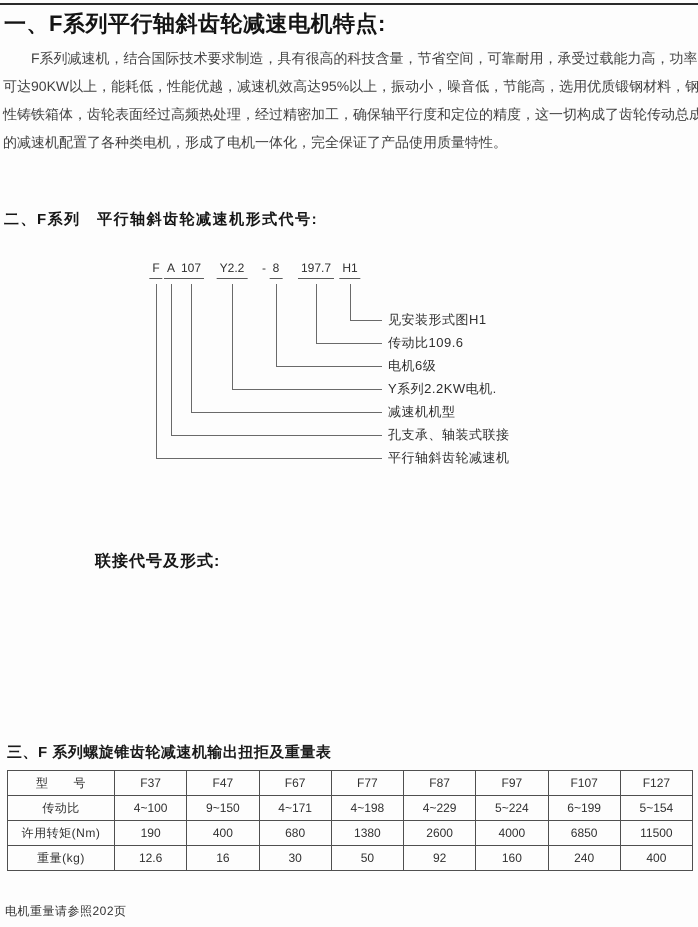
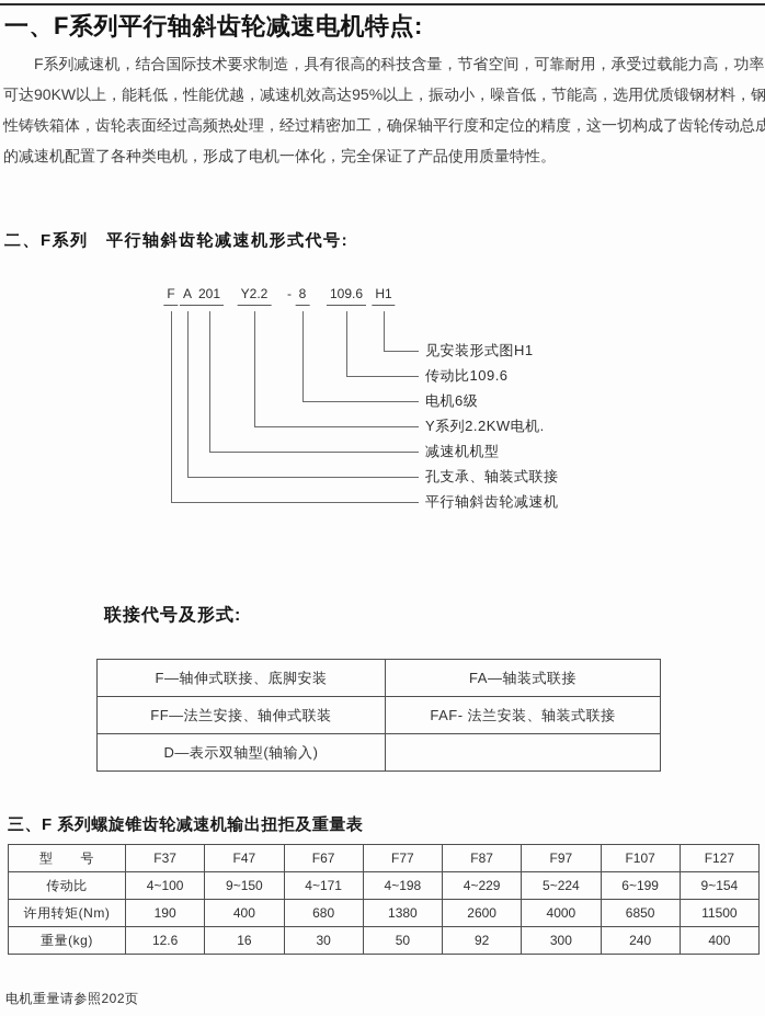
  一、F系列平行轴斜齿轮减速电机特点:
  F系列减速机，结合国际技术要求制造，具有很高的科技含量，节省空间，可靠耐用，承受过载能力高，功率
  可达90KW以上，能耗低，性能优越，减速机效高达95%以上，振动小，噪音低，节能高，选用优质锻钢材料，钢
  性铸铁箱体，齿轮表面经过高频热处理，经过精密加工，确保轴平行度和定位的精度，这一切构成了齿轮传动总
  的减速机配置了各种类电机，形成了电机一体化，完全保证了产品使用质量特性。
  二、F系列 平行轴斜齿轮减速机形式代号:
  F
  A
- 107
+ 201
  Y2.2
  -
  8
- 197.7
+ 109.6
  H1
  见安装形式图H1
  传动比109.6
  电机6级
  Y系列2.2KW电机.
  减速机机型
  孔支承、轴装式联接
  平行轴斜齿轮减速机
  联接代号及形式:
+ F—轴伸式联接、底脚安装	FA—轴装式联接
+ FF—法兰安接、轴伸式联装	FAF- 法兰安装、轴装式联接
+ D—表示双轴型(轴输入)
  三、F 系列螺旋锥齿轮减速机输出扭拒及重量表
  型 号	F37	F47	F67	F77	F87	F97	F107	F127
- 传动比	4~100	9~150	4~171	4~198	4~229	5~224	6~199	5~154
+ 传动比	4~100	9~150	4~171	4~198	4~229	5~224	6~199	9~154
  许用转矩(Nm)	190	400	680	1380	2600	4000	6850	11500
- 重量(kg)	12.6	16	30	50	92	160	240	400
+ 重量(kg)	12.6	16	30	50	92	300	240	400
  电机重量请参照202页
